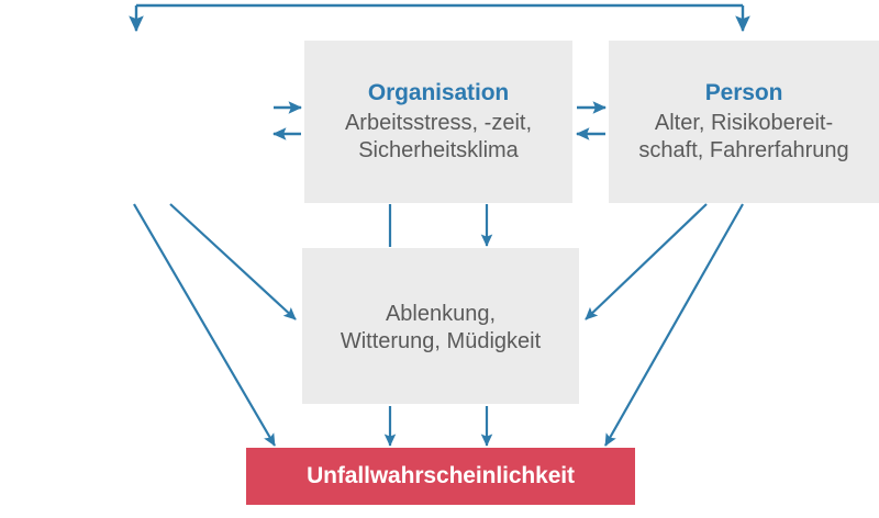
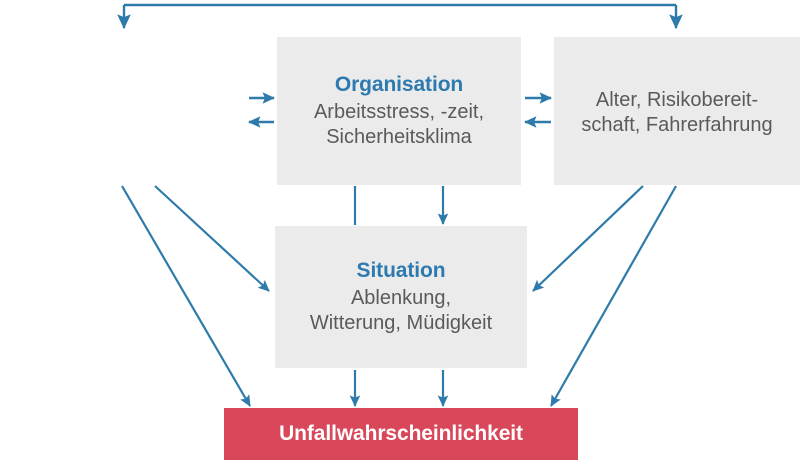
  Organisation
  Arbeitsstress, -zeit,
  Sicherheitsklima
- Person
  Alter, Risikobereit-
  schaft, Fahrerfahrung
+ Situation
  Ablenkung,
  Witterung, Müdigkeit
  Unfallwahrscheinlichkeit
